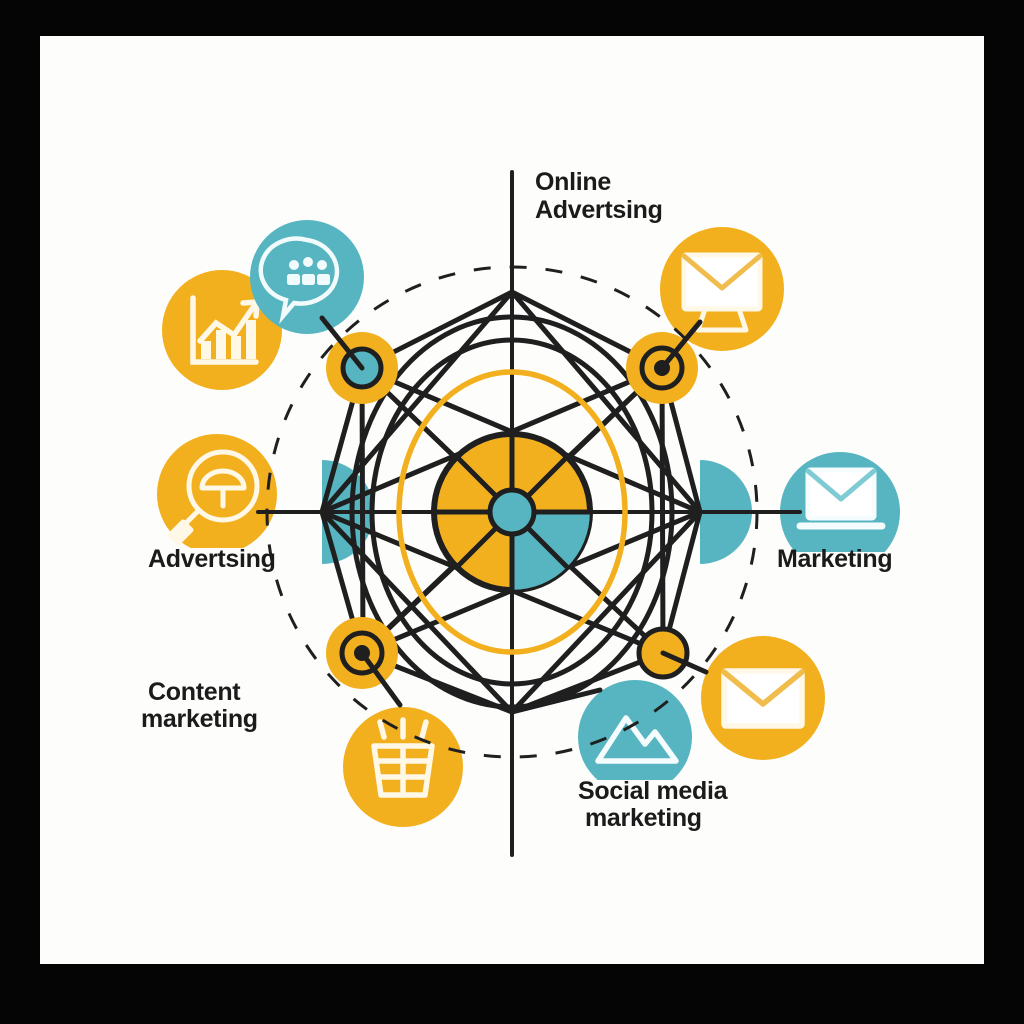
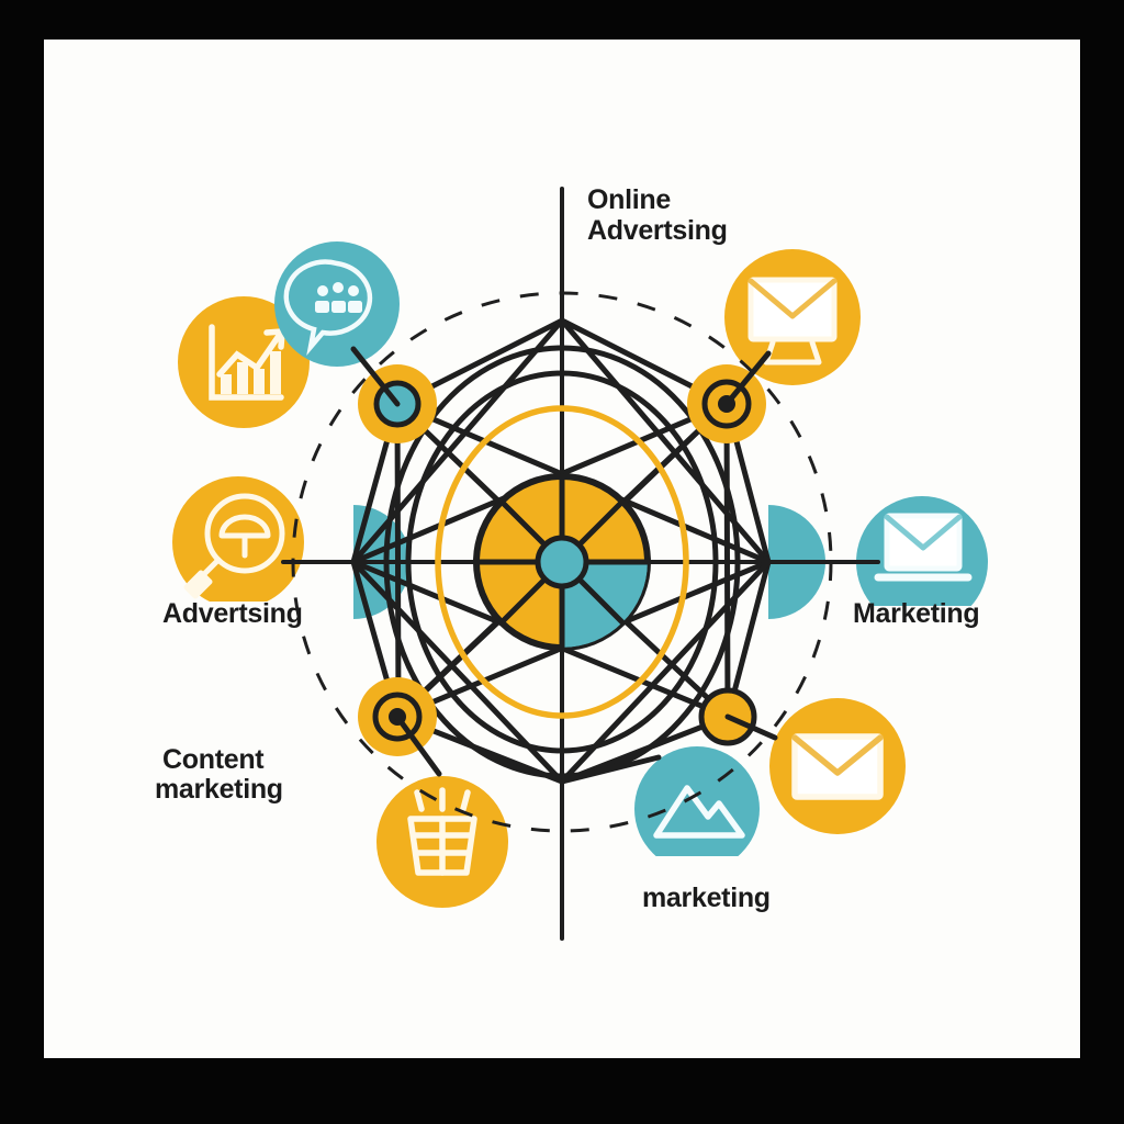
  Online
  Advertsing
  Advertsing
  Marketing
  Content
  marketing
- Social media
  marketing
